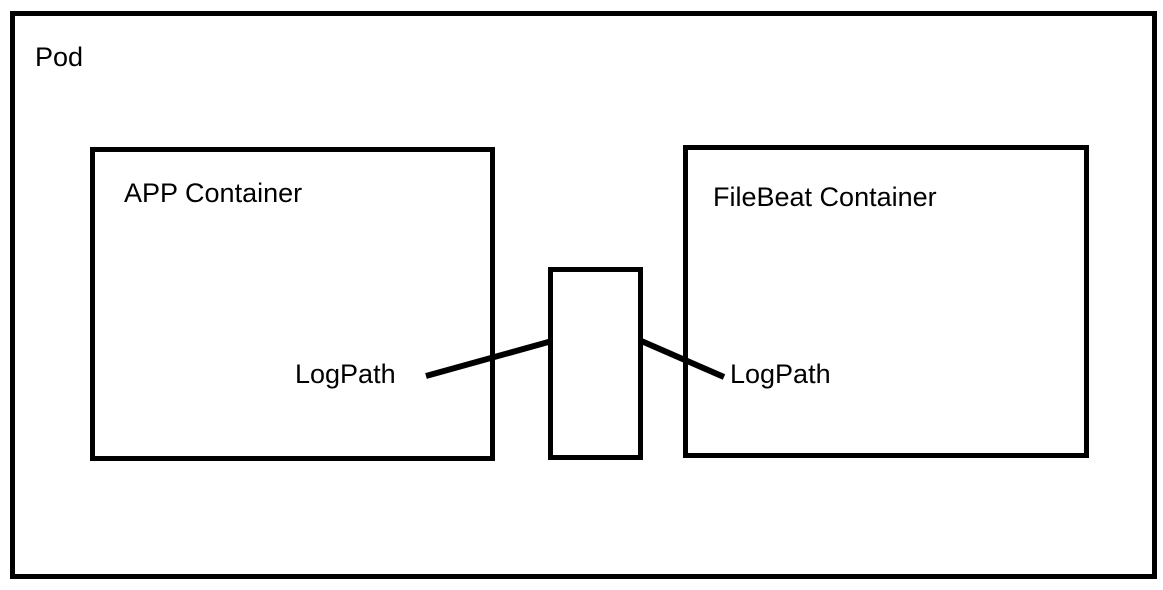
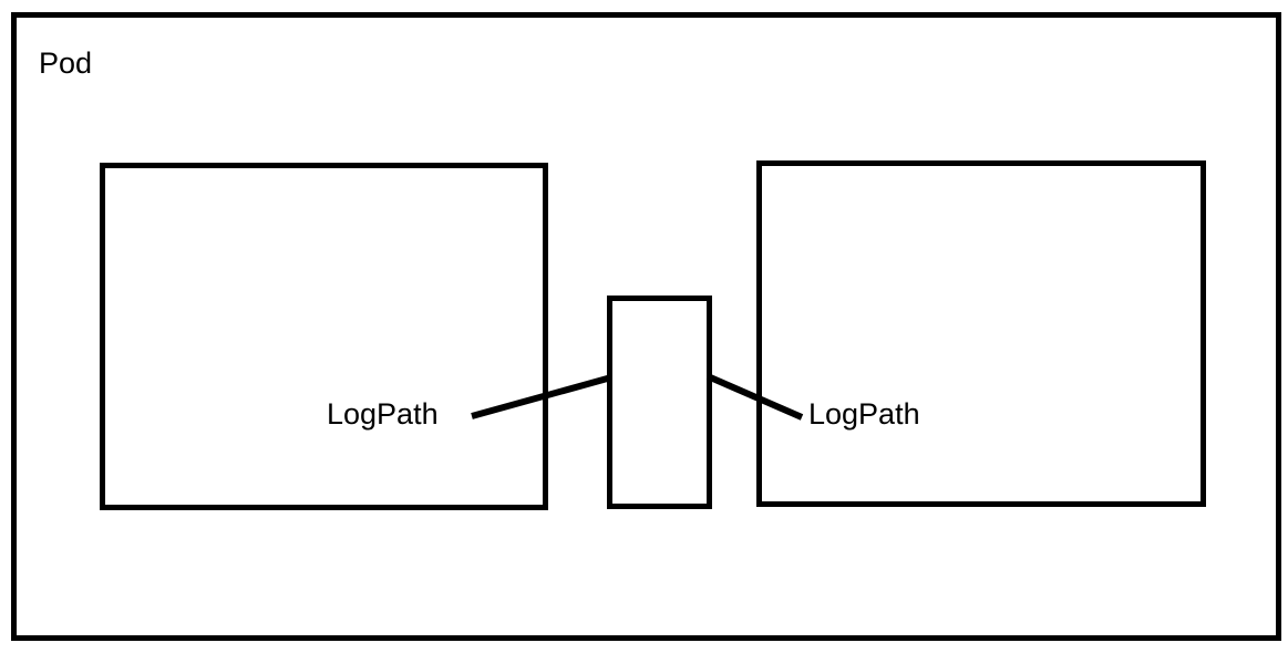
  Pod
- APP Container
- FileBeat Container
  LogPath
  LogPath
